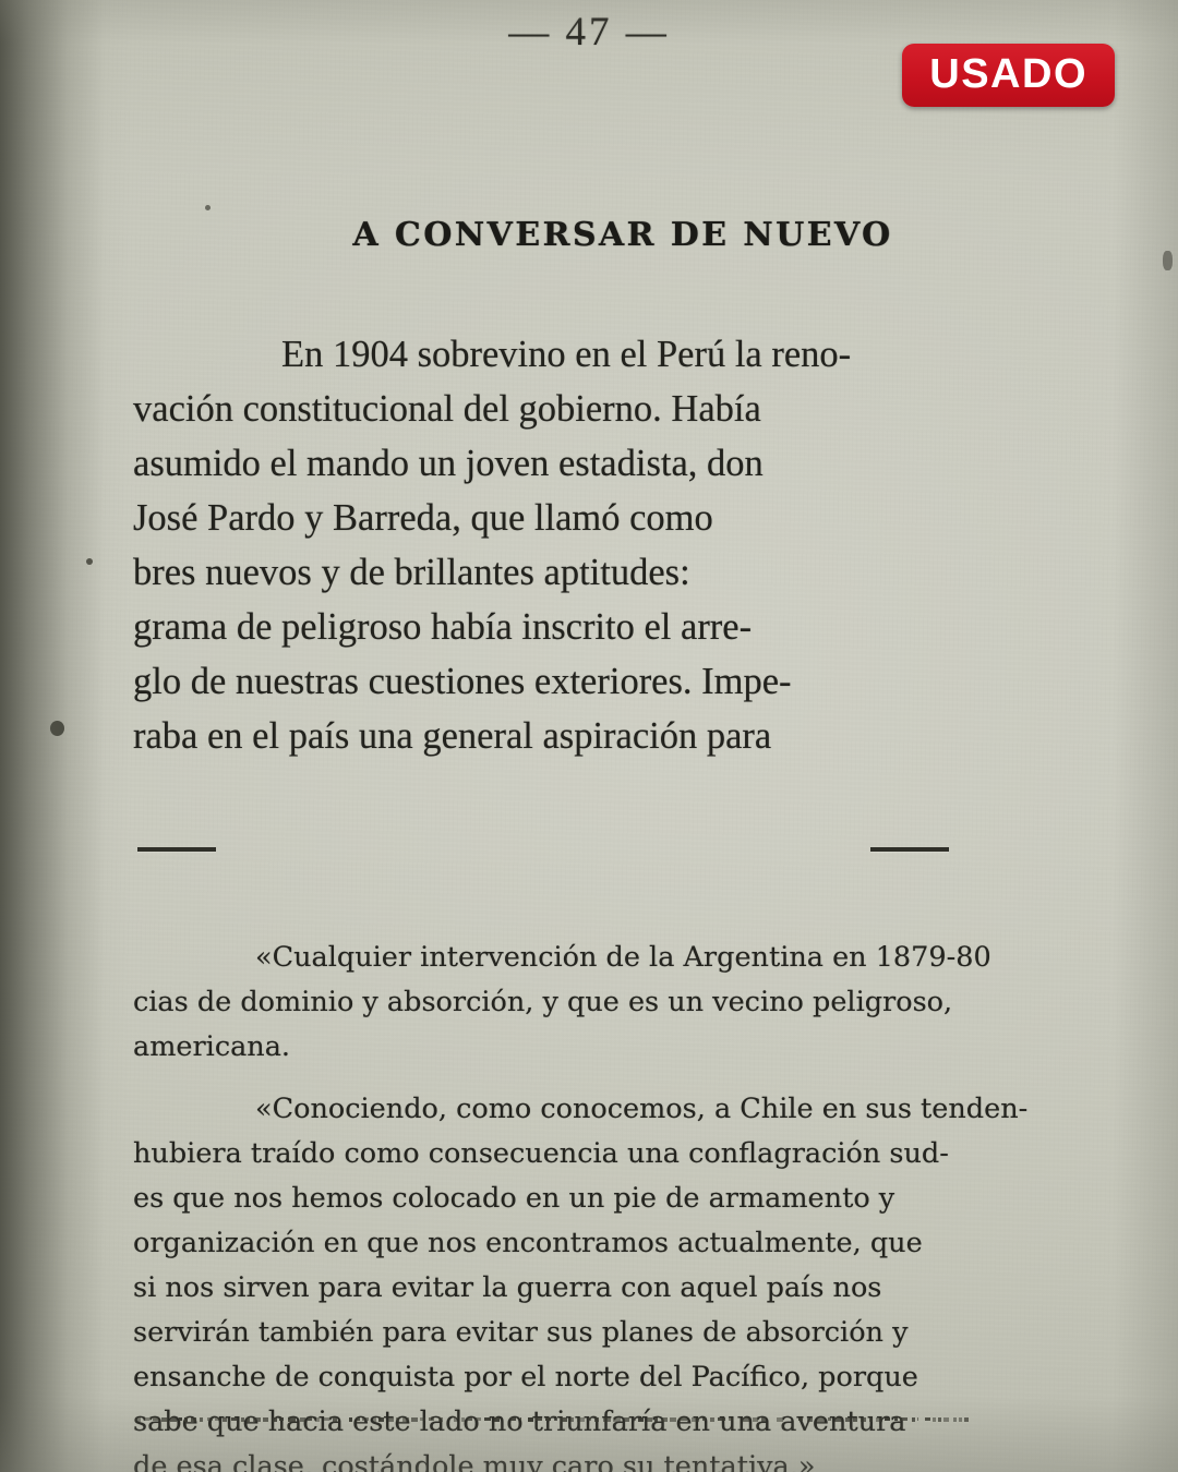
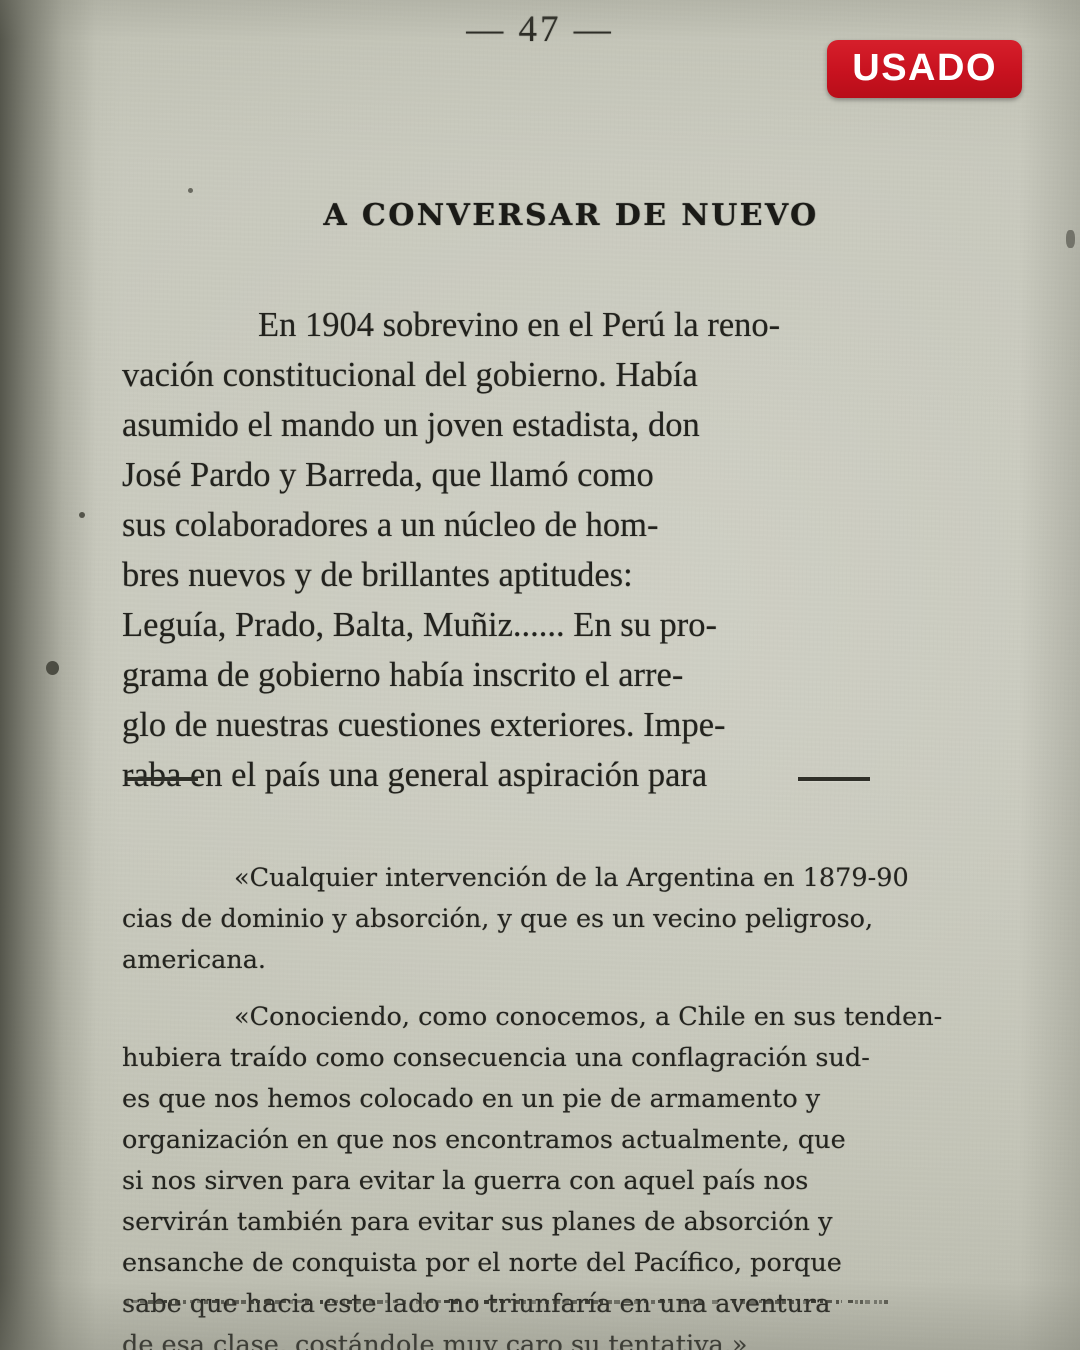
  USADO
  A CONVERSAR DE NUEVO
  En 1904 sobrevino en el Perú la reno-
  vación constitucional del gobierno. Había
  asumido el mando un joven estadista, don
  José Pardo y Barreda, que llamó como
+ sus colaboradores a un núcleo de hom-
  bres nuevos y de brillantes aptitudes:
+ Leguía, Prado, Balta, Muñiz...... En su pro-
- grama de peligroso había inscrito el arre-
+ grama de gobierno había inscrito el arre-
  glo de nuestras cuestiones exteriores. Impe-
  raba en el país una general aspiración para
- «Cualquier intervención de la Argentina en 1879-80
+ «Cualquier intervención de la Argentina en 1879-90
  cias de dominio y absorción, y que es un vecino peligroso,
  americana.
  «Conociendo, como conocemos, a Chile en sus tenden-
  hubiera traído como consecuencia una conflagración sud-
  es que nos hemos colocado en un pie de armamento y
  organización en que nos encontramos actualmente, que
  si nos sirven para evitar la guerra con aquel país nos
  servirán también para evitar sus planes de absorción y
  ensanche de conquista por el norte del Pacífico, porque
